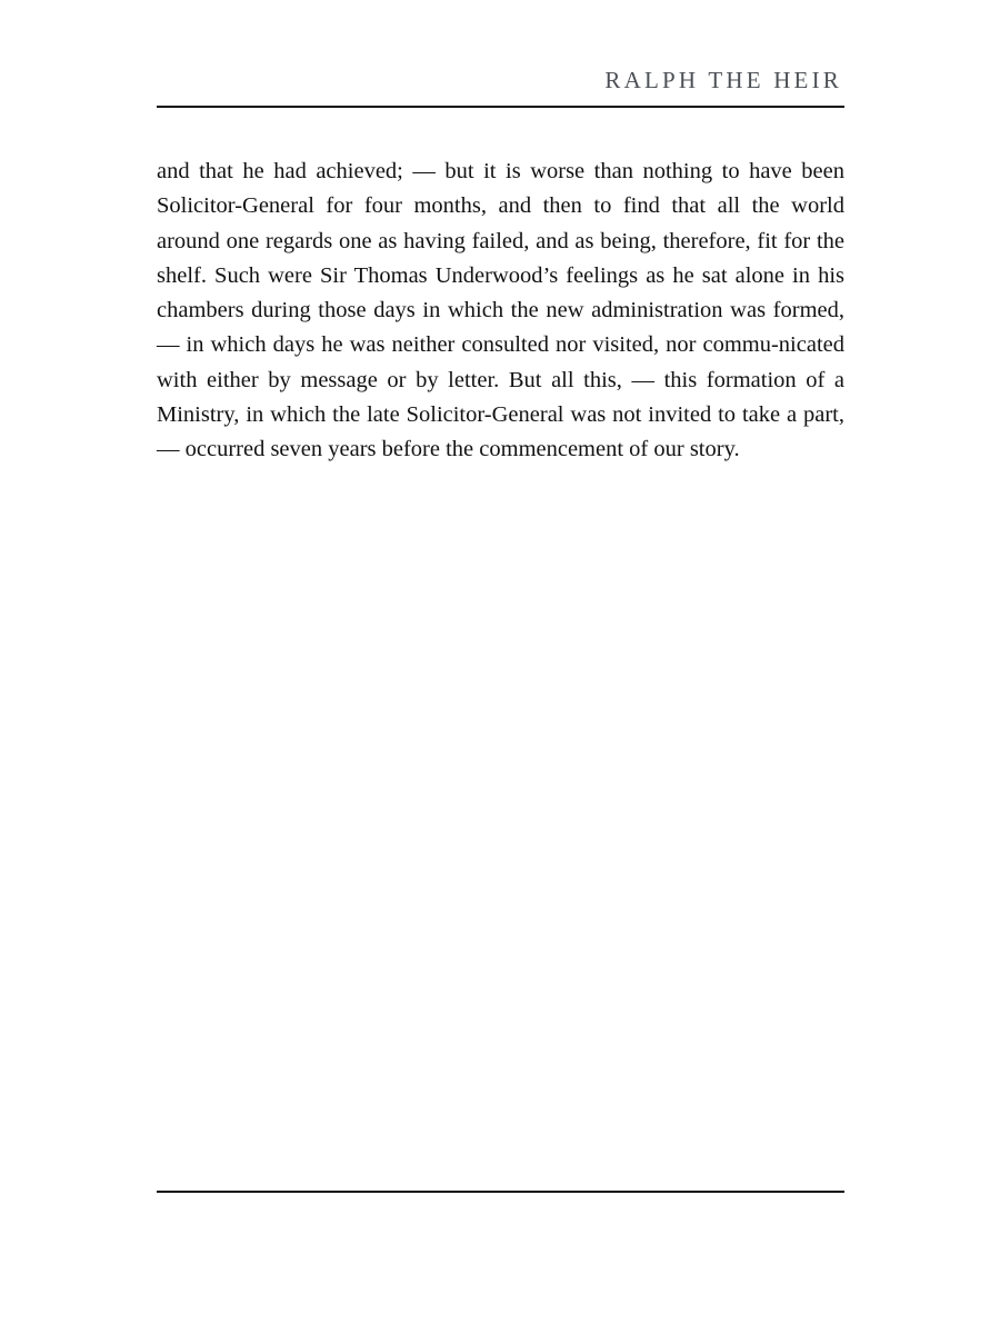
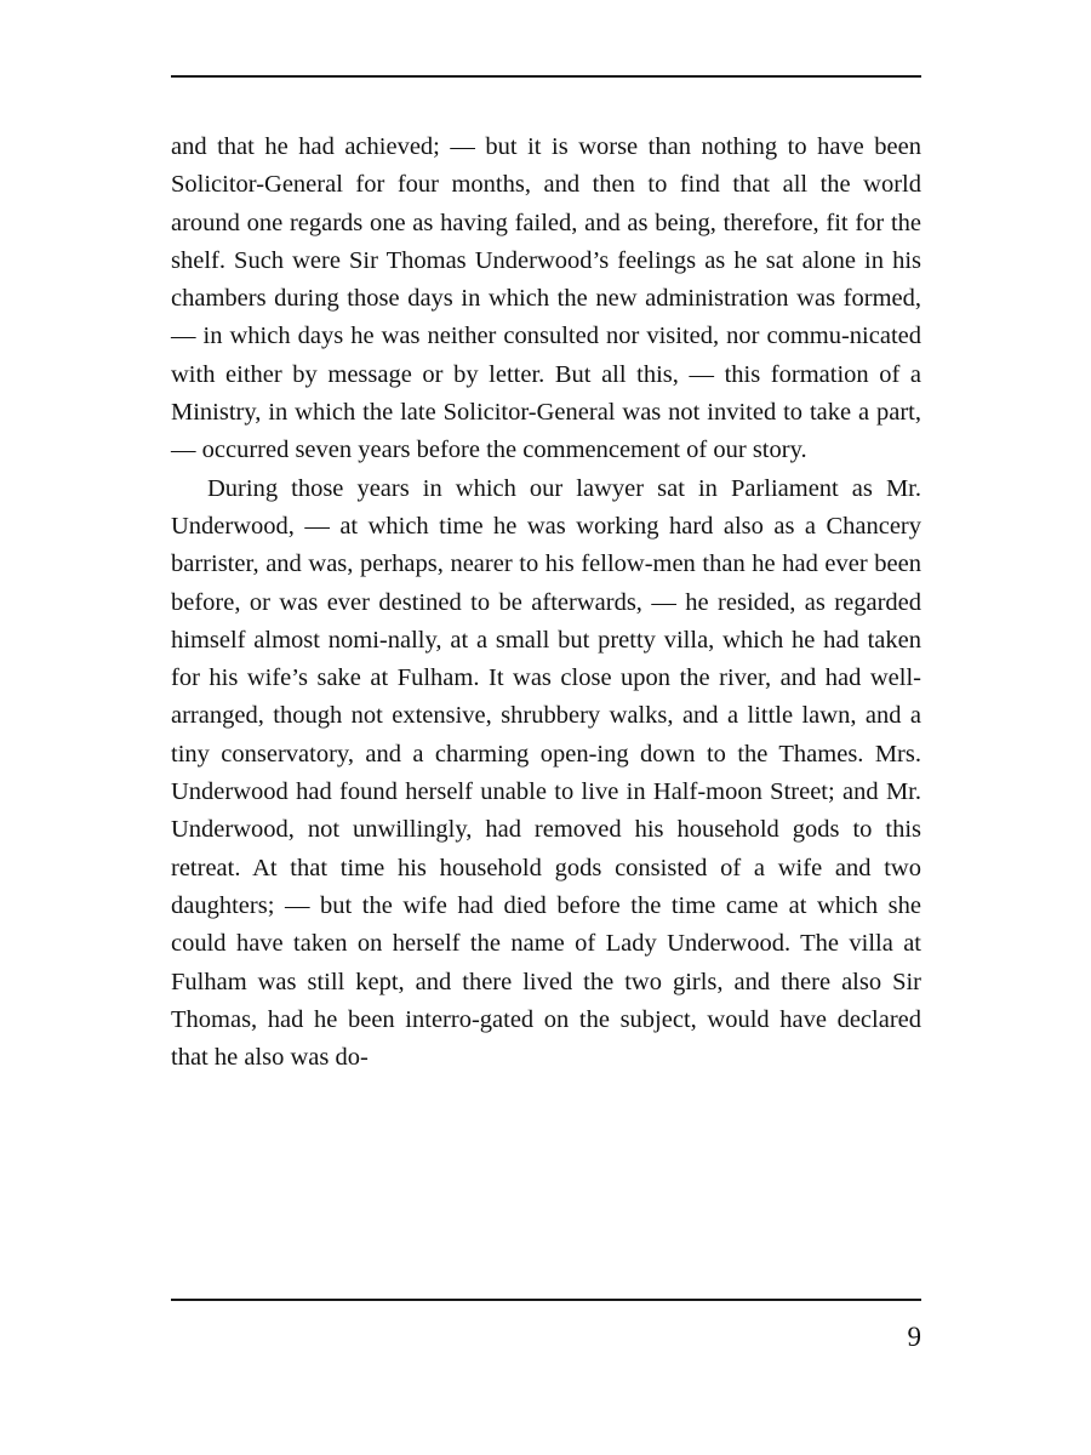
- RALPH THE HEIR
  and that he had achieved; — but it is worse than nothing to have been Solicitor-General for four months, and then to find that all the world around one regards one as having failed, and as being, therefore, fit for the shelf. Such were Sir Thomas Underwood’s feelings as he sat alone in his chambers during those days in which the new administration was formed, — in which days he was neither consulted nor visited, nor commu-nicated with either by message or by letter. But all this, — this formation of a Ministry, in which the late Solicitor-General was not invited to take a part, — occurred seven years before the commencement of our story.
+ During those years in which our lawyer sat in Parliament as Mr. Underwood, — at which time he was working hard also as a Chancery barrister, and was, perhaps, nearer to his fellow-men than he had ever been before, or was ever destined to be afterwards, — he resided, as regarded himself almost nomi-nally, at a small but pretty villa, which he had taken for his wife’s sake at Fulham. It was close upon the river, and had well-arranged, though not extensive, shrubbery walks, and a little lawn, and a tiny conservatory, and a charming open-ing down to the Thames. Mrs. Underwood had found herself unable to live in Half-moon Street; and Mr. Underwood, not unwillingly, had removed his household gods to this retreat. At that time his household gods consisted of a wife and two daughters; — but the wife had died before the time came at which she could have taken on herself the name of Lady Underwood. The villa at Fulham was still kept, and there lived the two girls, and there also Sir Thomas, had he been interro-gated on the subject, would have declared that he also was do-
+ 9
